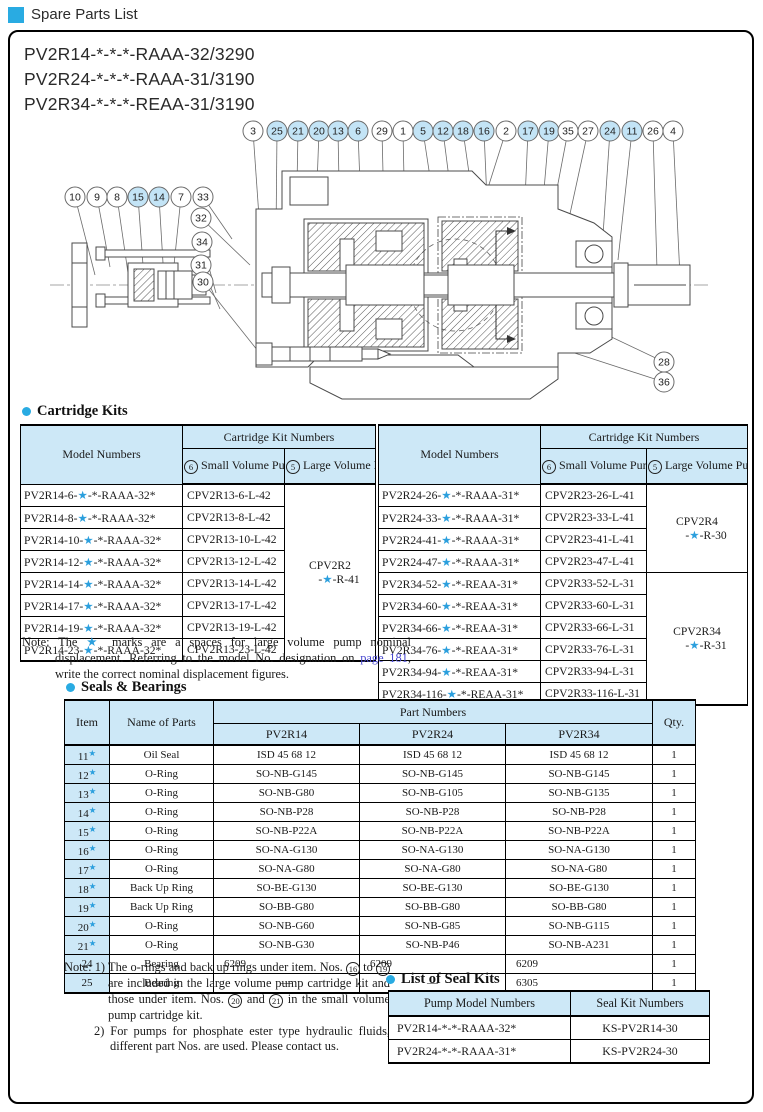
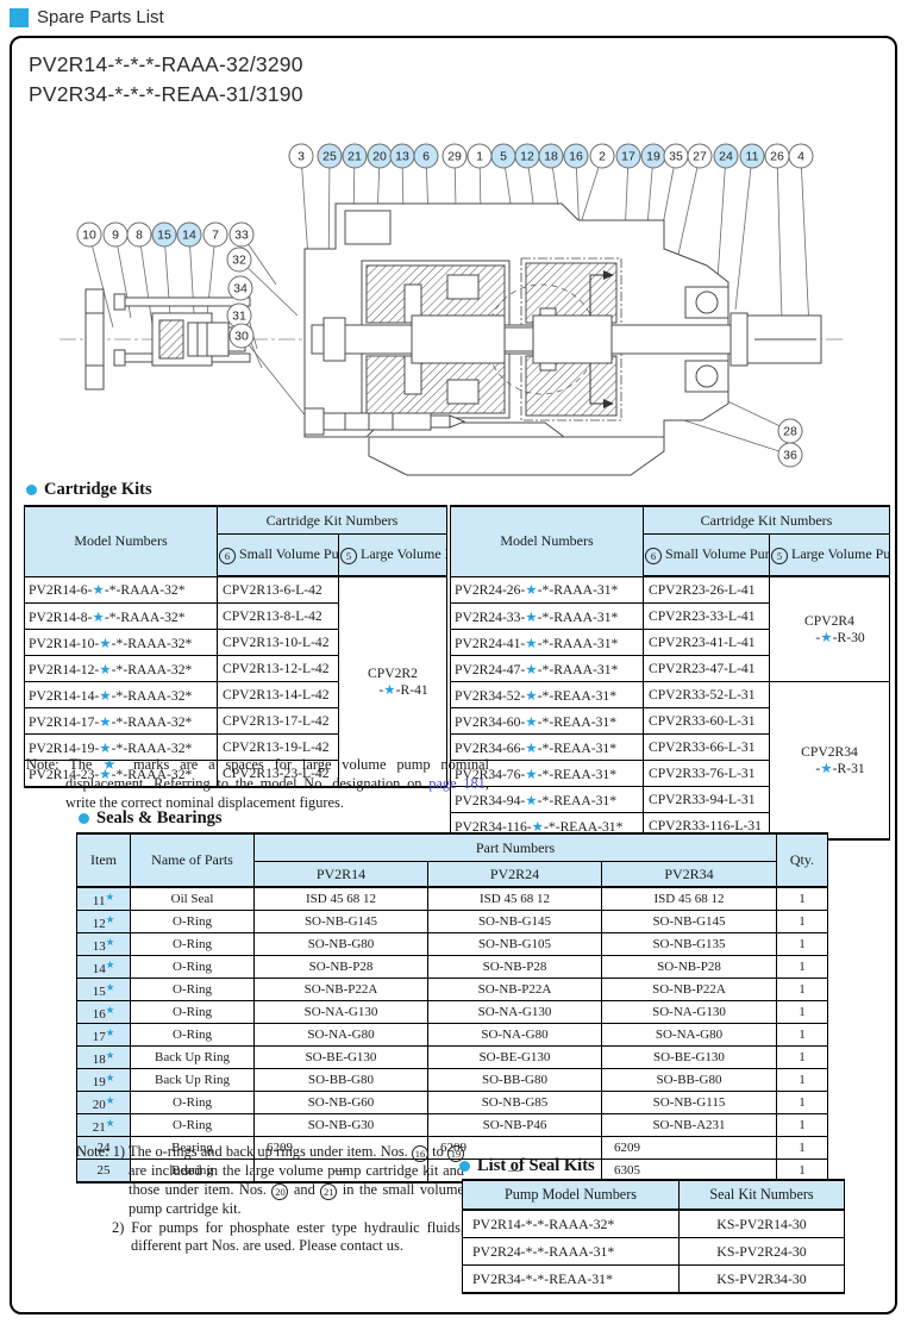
  Spare Parts List
  PV2R14-*-*-*-RAAA-32/3290
- PV2R24-*-*-*-RAAA-31/3190
  PV2R34-*-*-*-REAA-31/3190
  3
  25
  21
  20
  13
  6
  29
  1
  5
  12
  18
  16
  2
  17
  19
  35
  27
  24
  11
  26
  4
  10
  9
  8
  15
  14
  7
  33
  32
  34
  31
  30
  28
  36
  Cartridge Kits
  Model Numbers	Cartridge Kit Numbers
  6 Small Volume Pu	5 Large Volume
  PV2R14-6-★-*-RAAA-32*	CPV2R13-6-L-42	CPV2R2-★-R-41
  PV2R14-8-★-*-RAAA-32*	CPV2R13-8-L-42
  PV2R14-10-★-*-RAAA-32*	CPV2R13-10-L-42
  PV2R14-12-★-*-RAAA-32*	CPV2R13-12-L-42
  PV2R14-14-★-*-RAAA-32*	CPV2R13-14-L-42
  PV2R14-17-★-*-RAAA-32*	CPV2R13-17-L-42
  PV2R14-19-★-*-RAAA-32*	CPV2R13-19-L-42
  PV2R14-23-★-*-RAAA-32*	CPV2R13-23-L-42
  Model Numbers	Cartridge Kit Numbers
  6 Small Volume Pu	5 Large Volume Pu
  PV2R24-26-★-*-RAAA-31*	CPV2R23-26-L-41	CPV2R4-★-R-30
  PV2R24-33-★-*-RAAA-31*	CPV2R23-33-L-41
  PV2R24-41-★-*-RAAA-31*	CPV2R23-41-L-41
  PV2R24-47-★-*-RAAA-31*	CPV2R23-47-L-41
  PV2R34-52-★-*-REAA-31*	CPV2R33-52-L-31	CPV2R34-★-R-31
  PV2R34-60-★-*-REAA-31*	CPV2R33-60-L-31
  PV2R34-66-★-*-REAA-31*	CPV2R33-66-L-31
  PV2R34-76-★-*-REAA-31*	CPV2R33-76-L-31
  PV2R34-94-★-*-REAA-31*	CPV2R33-94-L-31
  PV2R34-116-★-*-REAA-31*	CPV2R33-116-L-31
  Note: The ★ marks are a spaces for large volume pump nominal displacement. Referring to the model No. designation on page 181, write the correct nominal displacement figures.
  Seals & Bearings
  Item	Name of Parts	Part Numbers	Qty.
  PV2R14	PV2R24	PV2R34
  11★	Oil Seal	ISD 45 68 12	ISD 45 68 12	ISD 45 68 12	1
  12★	O-Ring	SO-NB-G145	SO-NB-G145	SO-NB-G145	1
  13★	O-Ring	SO-NB-G80	SO-NB-G105	SO-NB-G135	1
  14★	O-Ring	SO-NB-P28	SO-NB-P28	SO-NB-P28	1
  15★	O-Ring	SO-NB-P22A	SO-NB-P22A	SO-NB-P22A	1
  16★	O-Ring	SO-NA-G130	SO-NA-G130	SO-NA-G130	1
  17★	O-Ring	SO-NA-G80	SO-NA-G80	SO-NA-G80	1
  18★	Back Up Ring	SO-BE-G130	SO-BE-G130	SO-BE-G130	1
  19★	Back Up Ring	SO-BB-G80	SO-BB-G80	SO-BB-G80	1
  20★	O-Ring	SO-NB-G60	SO-NB-G85	SO-NB-G115	1
  21★	O-Ring	SO-NB-G30	SO-NB-P46	SO-NB-A231	1
  24	Bearing	6209	6209	6209	1
  25	Bearing	—	—	6305	1
  Note: 1) The o-rings and back up rings under item. Nos. 16 to 19 are included in the large volume pump cartridge kit an those under item. Nos. 20 and 21 in the small volum pump cartridge kit.
  2) For pumps for phosphate ester type hydraulic fluids different part Nos. are used. Please contact us.
  List of Seal Kits
  Pump Model Numbers	Seal Kit Numbers
  PV2R14-*-*-RAAA-32*	KS-PV2R14-30
  PV2R24-*-*-RAAA-31*	KS-PV2R24-30
+ PV2R34-*-*-REAA-31*	KS-PV2R34-30
